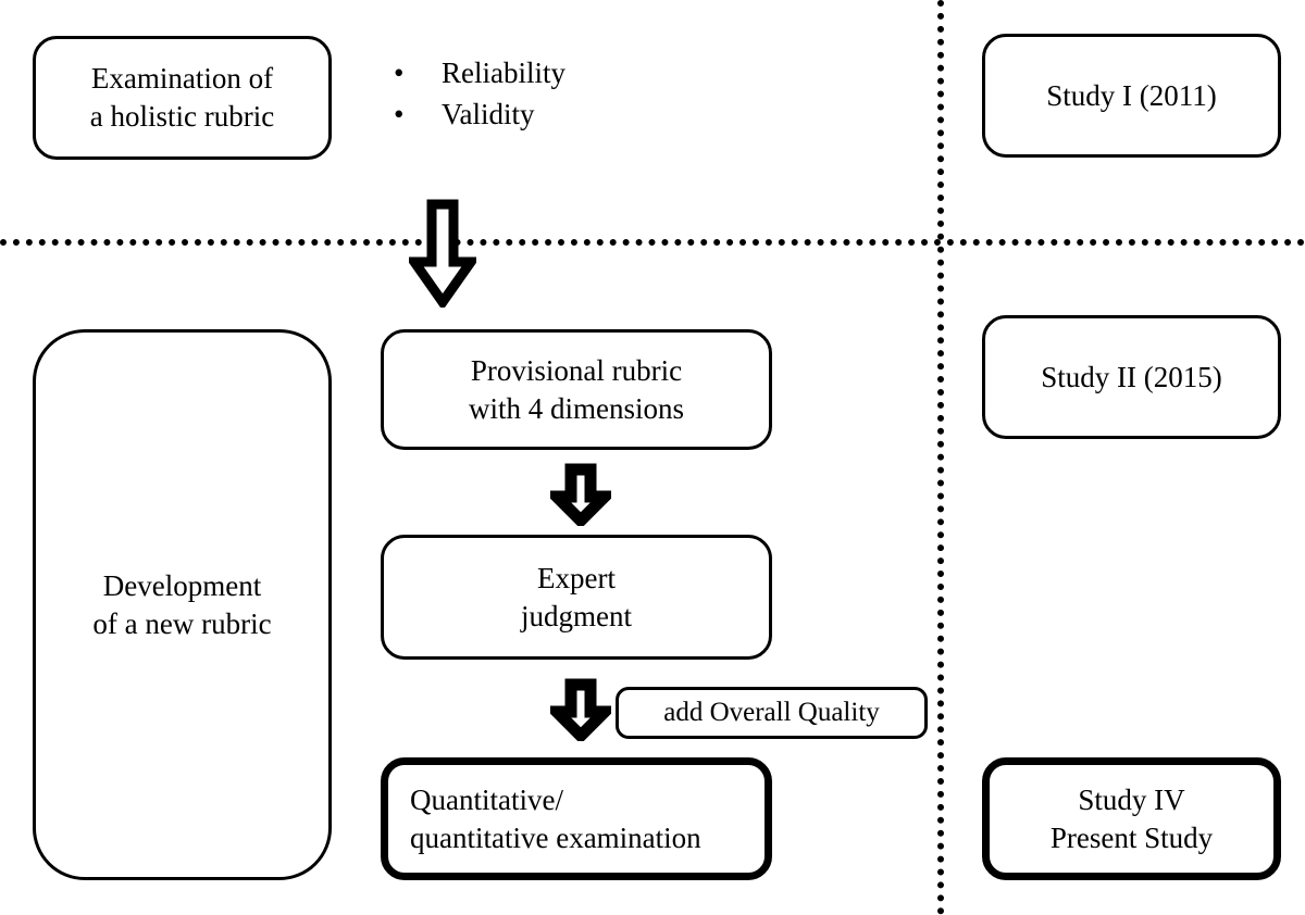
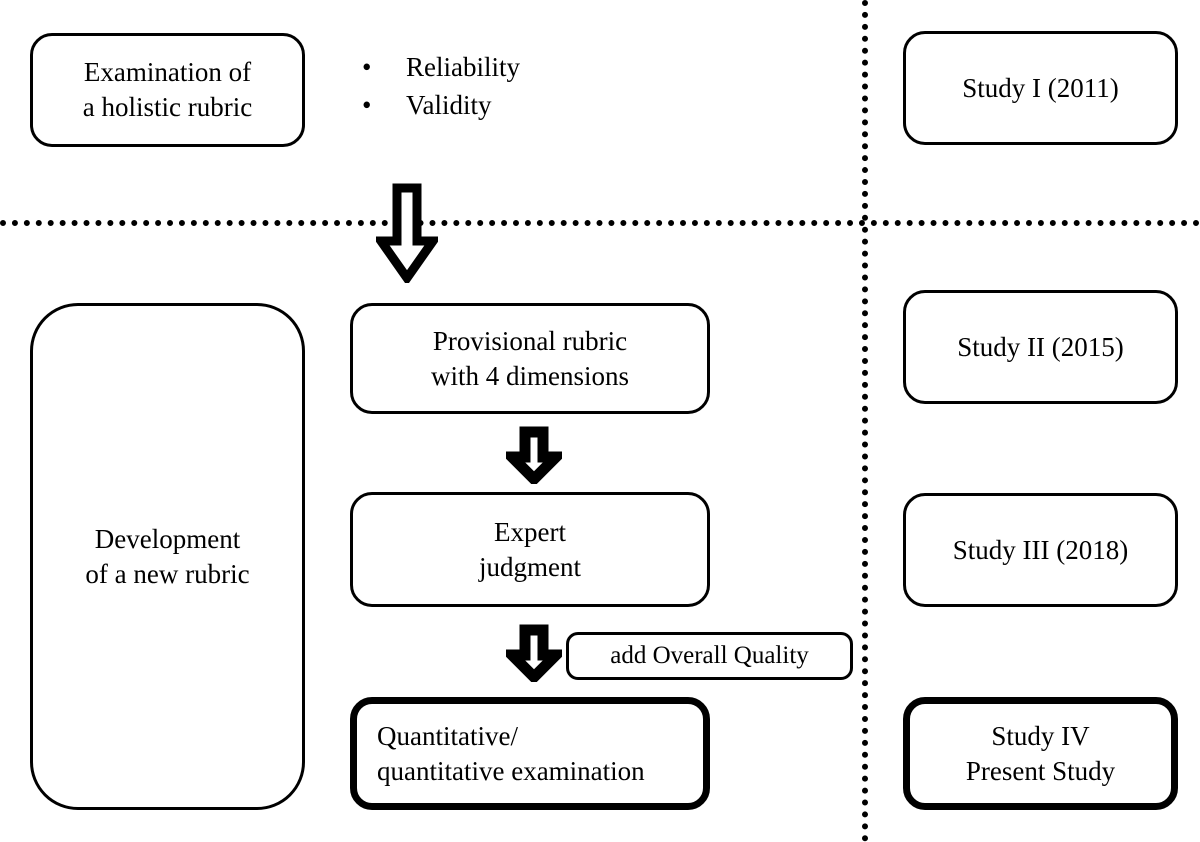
  Examination of
  a holistic rubric
  •
  Reliability
  •
  Validity
  Study I (2011)
  Development
  of a new rubric
  Provisional rubric
  with 4 dimensions
  Expert
  judgment
  add Overall Quality
  Quantitative/
  quantitative examination
  Study II (2015)
+ Study III (2018)
  Study IV
  Present Study
